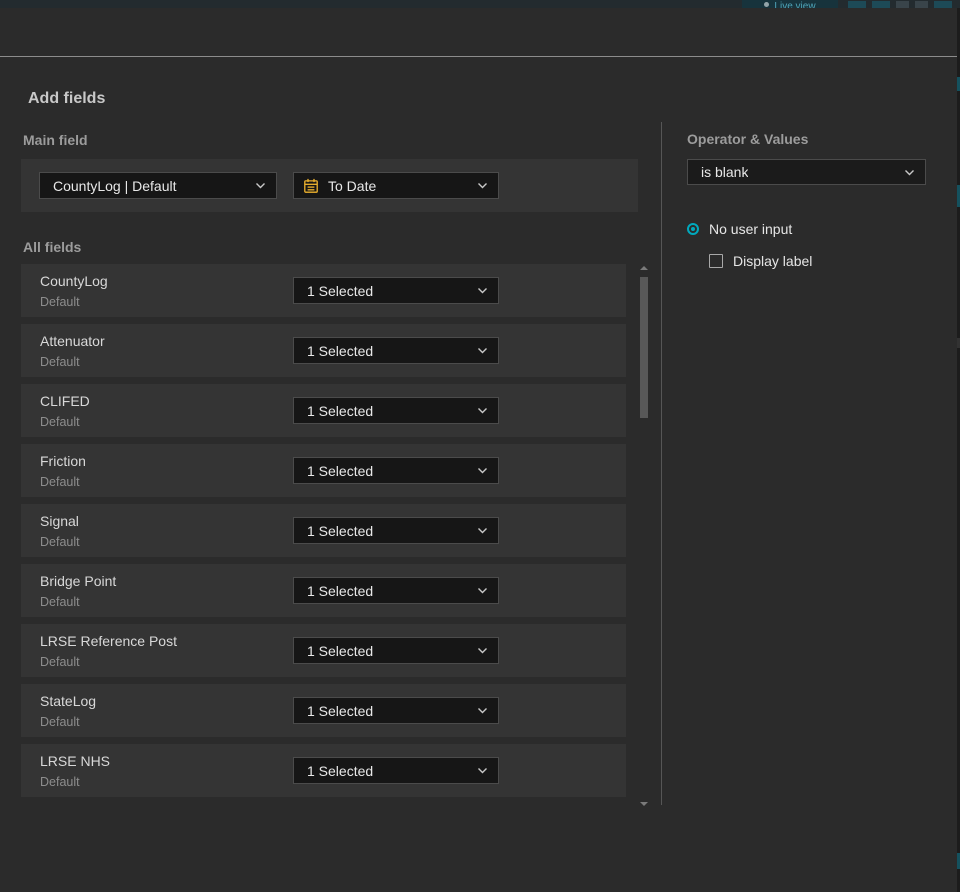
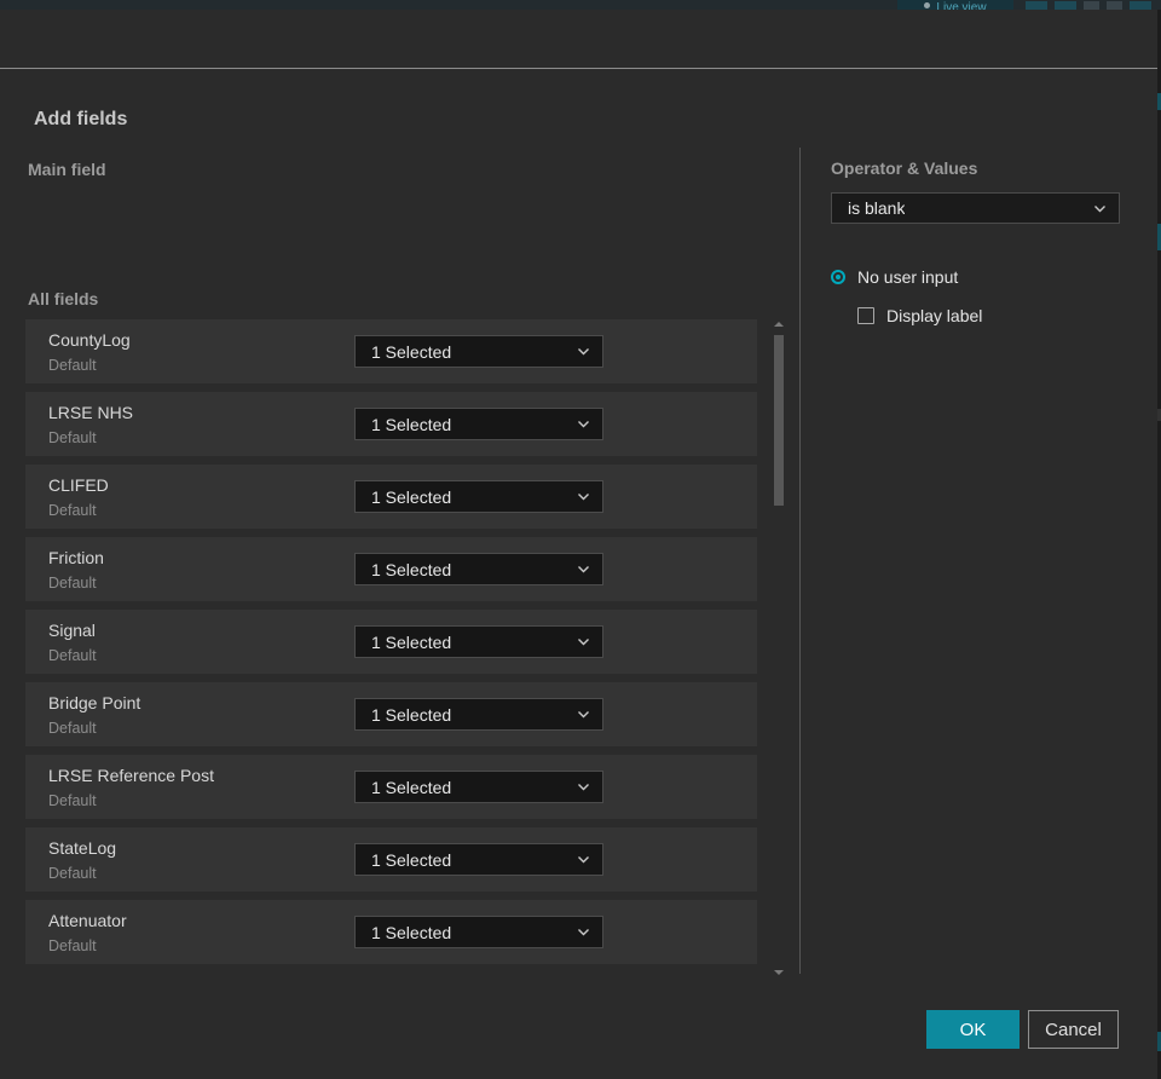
  Live view
  Add fields
  Main field
- CountyLog | Default
- To Date
  All fields
  CountyLog
  Default
  1 Selected
- Attenuator
+ LRSE NHS
  Default
  1 Selected
  CLIFED
  Default
  1 Selected
  Friction
  Default
  1 Selected
  Signal
  Default
  1 Selected
  Bridge Point
  Default
  1 Selected
  LRSE Reference Post
  Default
  1 Selected
  StateLog
  Default
  1 Selected
- LRSE NHS
+ Attenuator
  Default
  1 Selected
  Operator & Values
  is blank
  No user input
  Display label
+ OK
+ Cancel
